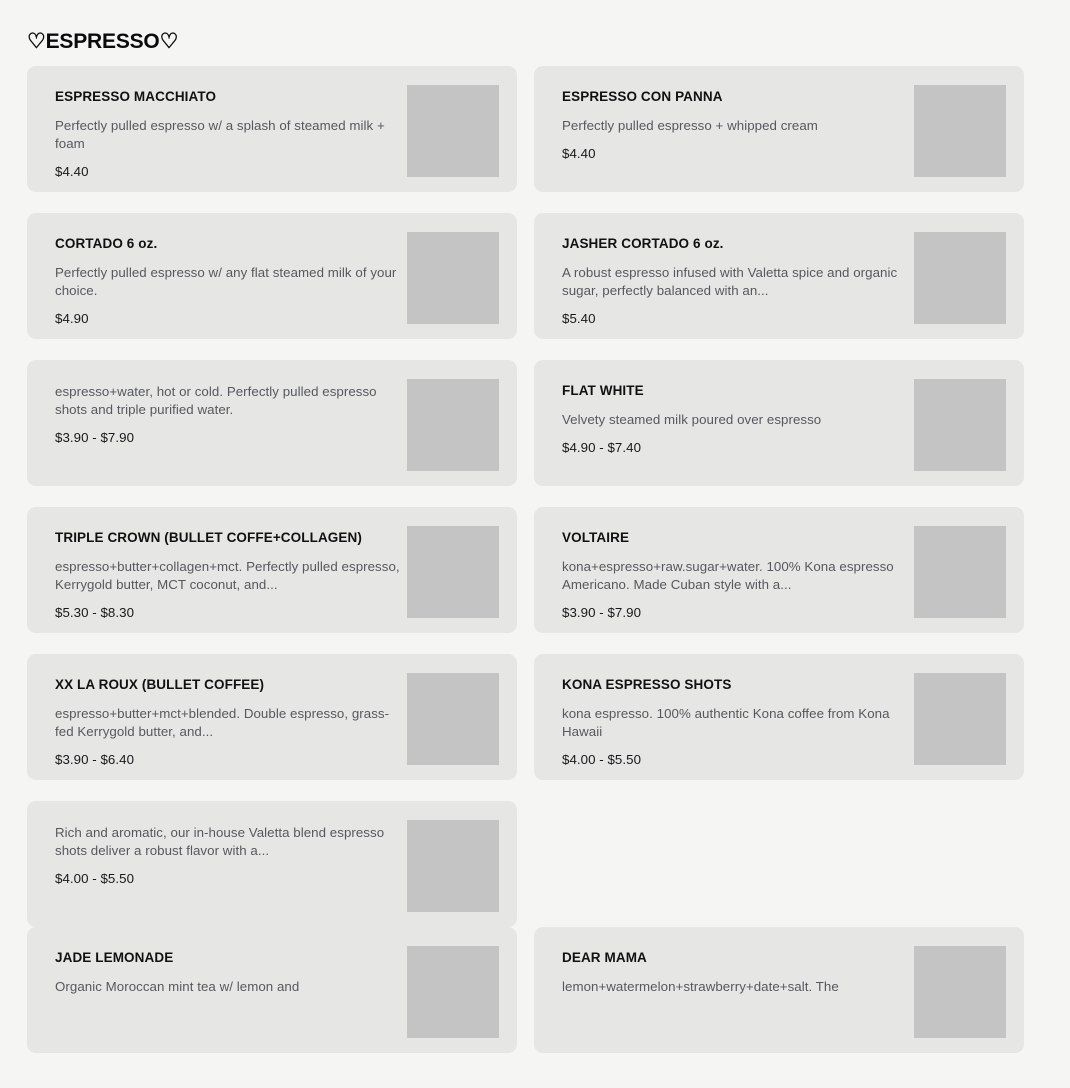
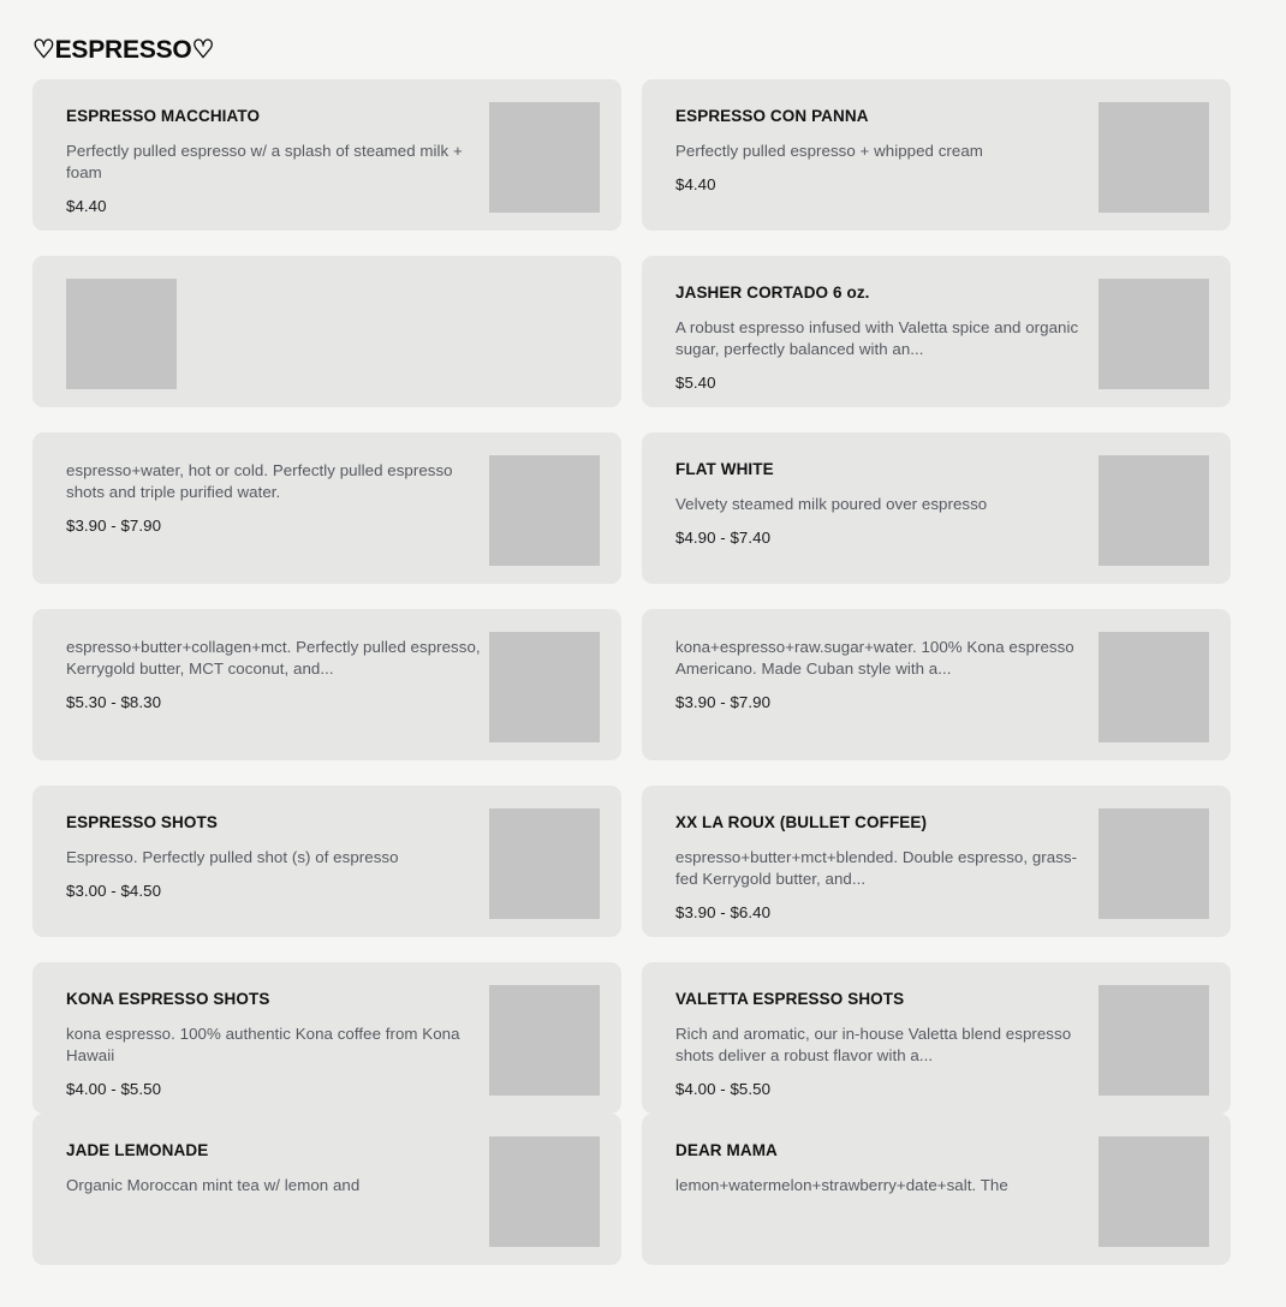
  ♡ESPRESSO♡
  ESPRESSO MACCHIATO
  Perfectly pulled espresso w/ a splash of steamed milk + foam
  $4.40
  ESPRESSO CON PANNA
  Perfectly pulled espresso + whipped cream
  $4.40
- CORTADO 6 oz.
- Perfectly pulled espresso w/ any flat steamed milk of your choice.
- $4.90
  JASHER CORTADO 6 oz.
  A robust espresso infused with Valetta spice and organic sugar, perfectly balanced with an...
  $5.40
  espresso+water, hot or cold. Perfectly pulled espresso shots and triple purified water.
  $3.90 - $7.90
  FLAT WHITE
  Velvety steamed milk poured over espresso
  $4.90 - $7.40
- TRIPLE CROWN (BULLET COFFE+COLLAGEN)
  espresso+butter+collagen+mct. Perfectly pulled espresso, Kerrygold butter, MCT coconut, and...
  $5.30 - $8.30
- VOLTAIRE
  kona+espresso+raw.sugar+water. 100% Kona espresso Americano. Made Cuban style with a...
  $3.90 - $7.90
+ ESPRESSO SHOTS
+ Espresso. Perfectly pulled shot (s) of espresso
+ $3.00 - $4.50
  XX LA ROUX (BULLET COFFEE)
  espresso+butter+mct+blended. Double espresso, grass-fed Kerrygold butter, and...
  $3.90 - $6.40
  KONA ESPRESSO SHOTS
  kona espresso. 100% authentic Kona coffee from Kona Hawaii
  $4.00 - $5.50
+ VALETTA ESPRESSO SHOTS
  Rich and aromatic, our in-house Valetta blend espresso shots deliver a robust flavor with a...
  $4.00 - $5.50
  JADE LEMONADE
  Organic Moroccan mint tea w/ lemon and
  DEAR MAMA
  lemon+watermelon+strawberry+date+salt. The
